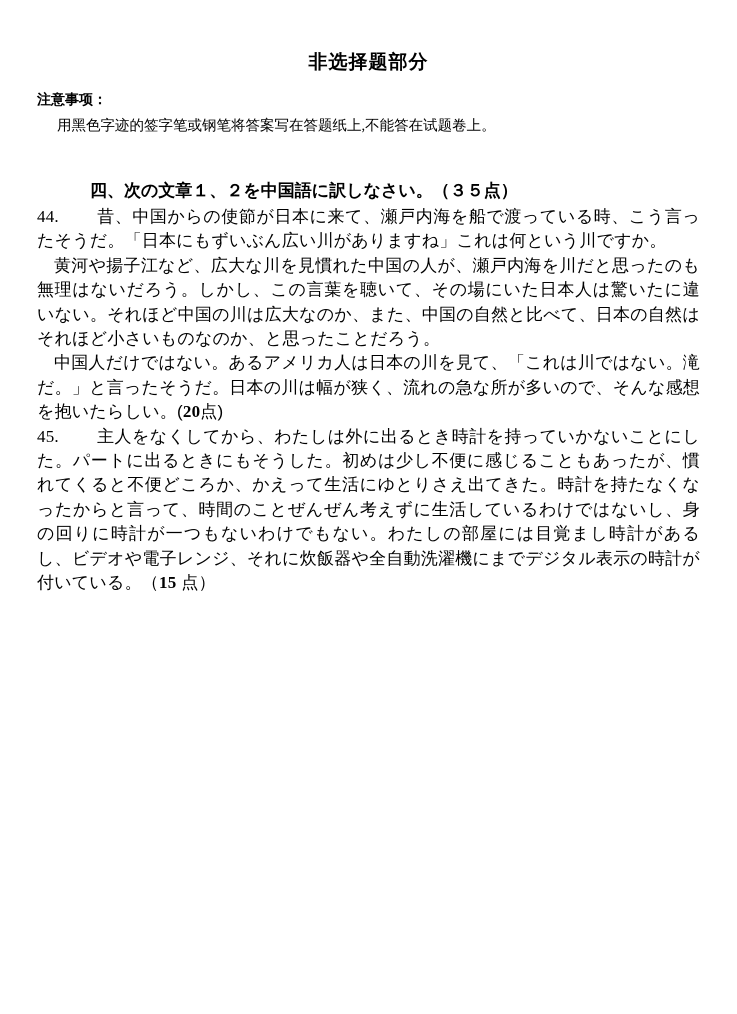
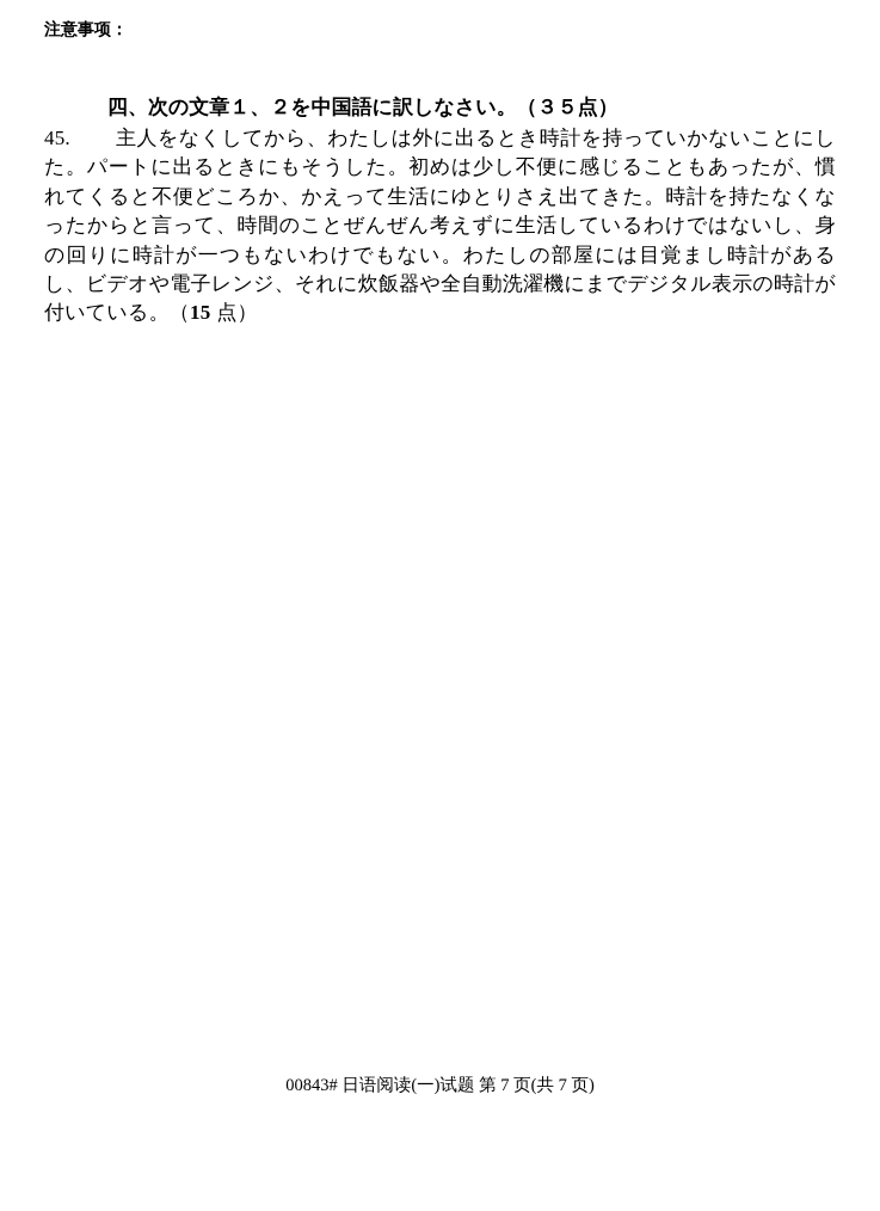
- 非选择题部分
  注意事项：
- 用黑色字迹的签字笔或钢笔将答案写在答题纸上,不能答在试题卷上。
  四、次の文章１、２を中国語に訳しなさい。（３５点）
- 44. 昔、中国からの使節が日本に来て、瀬戸内海を船で渡っている時、こう言ったそうだ。「日本にもずいぶん広い川がありますね」これは何という川ですか。
- 黄河や揚子江など、広大な川を見慣れた中国の人が、瀬戸内海を川だと思ったのも無理はないだろう。しかし、この言葉を聴いて、その場にいた日本人は驚いたに違いない。それほど中国の川は広大なのか、また、中国の自然と比べて、日本の自然はそれほど小さいものなのか、と思ったことだろう。
- 中国人だけではない。あるアメリカ人は日本の川を見て、「これは川ではない。滝だ。」と言ったそうだ。日本の川は幅が狭く、流れの急な所が多いので、そんな感想を抱いたらしい。(20点)
  45. 主人をなくしてから、わたしは外に出るとき時計を持っていかないことにした。パートに出るときにもそうした。初めは少し不便に感じることもあったが、慣れてくると不便どころか、かえって生活にゆとりさえ出てきた。時計を持たなくなったからと言って、時間のことぜんぜん考えずに生活しているわけではないし、身の回りに時計が一つもないわけでもない。わたしの部屋には目覚まし時計があるし、ビデオや電子レンジ、それに炊飯器や全自動洗濯機にまでデジタル表示の時計が付いている。（15 点）
+ 00843# 日语阅读(一)试题 第 7 页(共 7 页)
